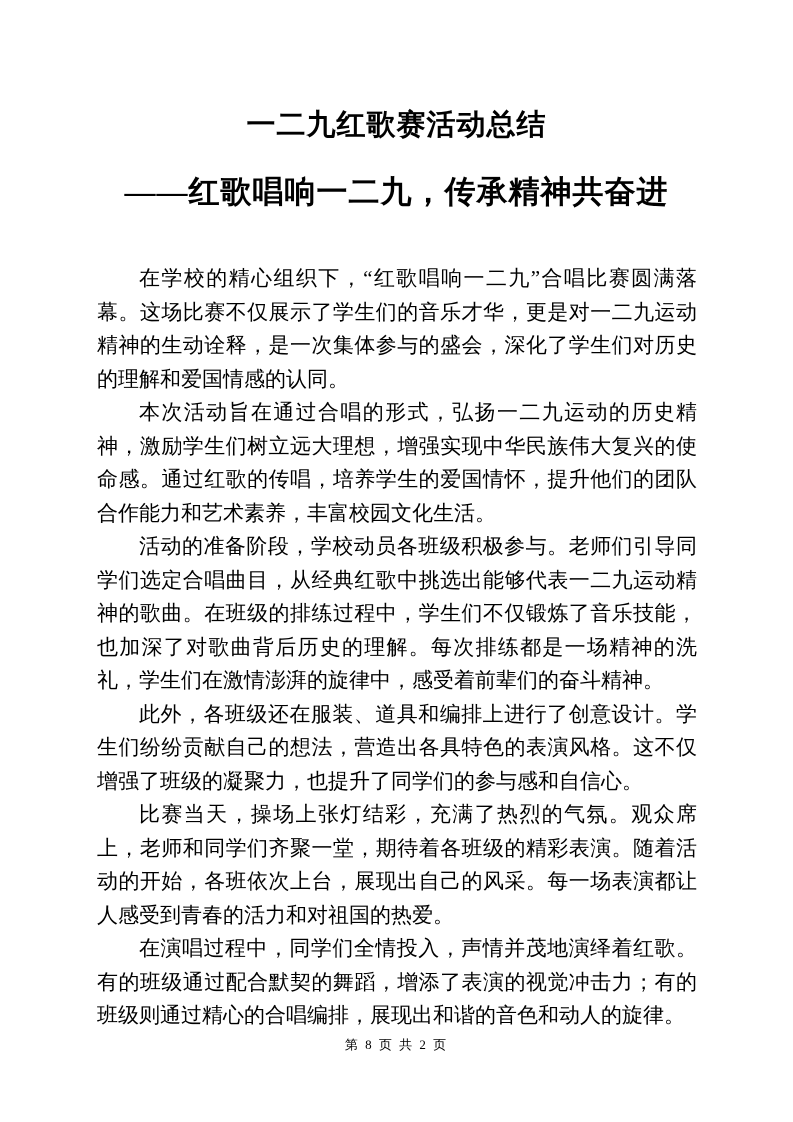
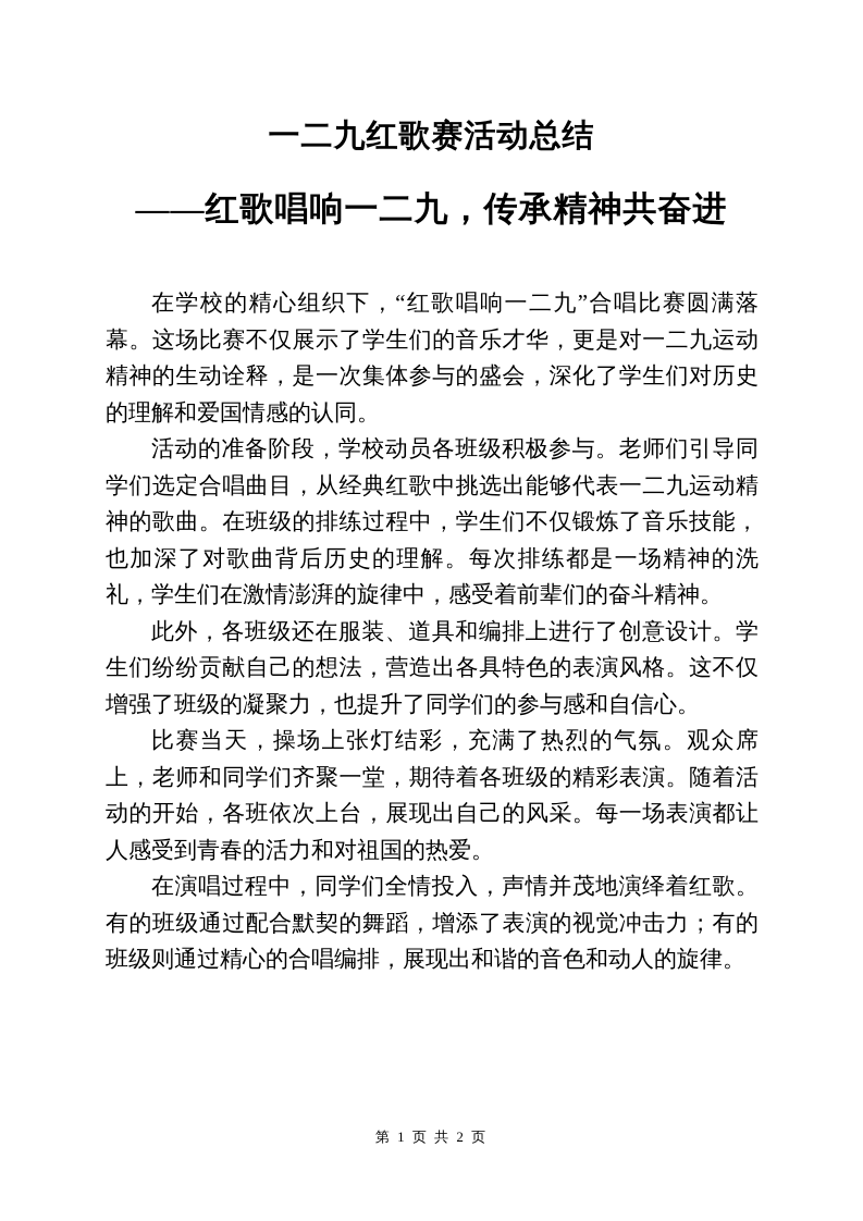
  一二九红歌赛活动总结
  ——红歌唱响一二九，传承精神共奋进
  在学校的精心组织下，“红歌唱响一二九”合唱比赛圆满落幕。这场比赛不仅展示了学生们的音乐才华，更是对一二九运动精神的生动诠释，是一次集体参与的盛会，深化了学生们对历史的理解和爱国情感的认同。
- 本次活动旨在通过合唱的形式，弘扬一二九运动的历史精神，激励学生们树立远大理想，增强实现中华民族伟大复兴的使命感。通过红歌的传唱，培养学生的爱国情怀，提升他们的团队合作能力和艺术素养，丰富校园文化生活。
  活动的准备阶段，学校动员各班级积极参与。老师们引导同学们选定合唱曲目，从经典红歌中挑选出能够代表一二九运动精神的歌曲。在班级的排练过程中，学生们不仅锻炼了音乐技能，也加深了对歌曲背后历史的理解。每次排练都是一场精神的洗礼，学生们在激情澎湃的旋律中，感受着前辈们的奋斗精神。
  此外，各班级还在服装、道具和编排上进行了创意设计。学生们纷纷贡献自己的想法，营造出各具特色的表演风格。这不仅增强了班级的凝聚力，也提升了同学们的参与感和自信心。
  比赛当天，操场上张灯结彩，充满了热烈的气氛。观众席上，老师和同学们齐聚一堂，期待着各班级的精彩表演。随着活动的开始，各班依次上台，展现出自己的风采。每一场表演都让人感受到青春的活力和对祖国的热爱。
  在演唱过程中，同学们全情投入，声情并茂地演绎着红歌。有的班级通过配合默契的舞蹈，增添了表演的视觉冲击力；有的班级则通过精心的合唱编排，展现出和谐的音色和动人的旋律。
- 第 8 页 共 2 页
+ 第 1 页 共 2 页
